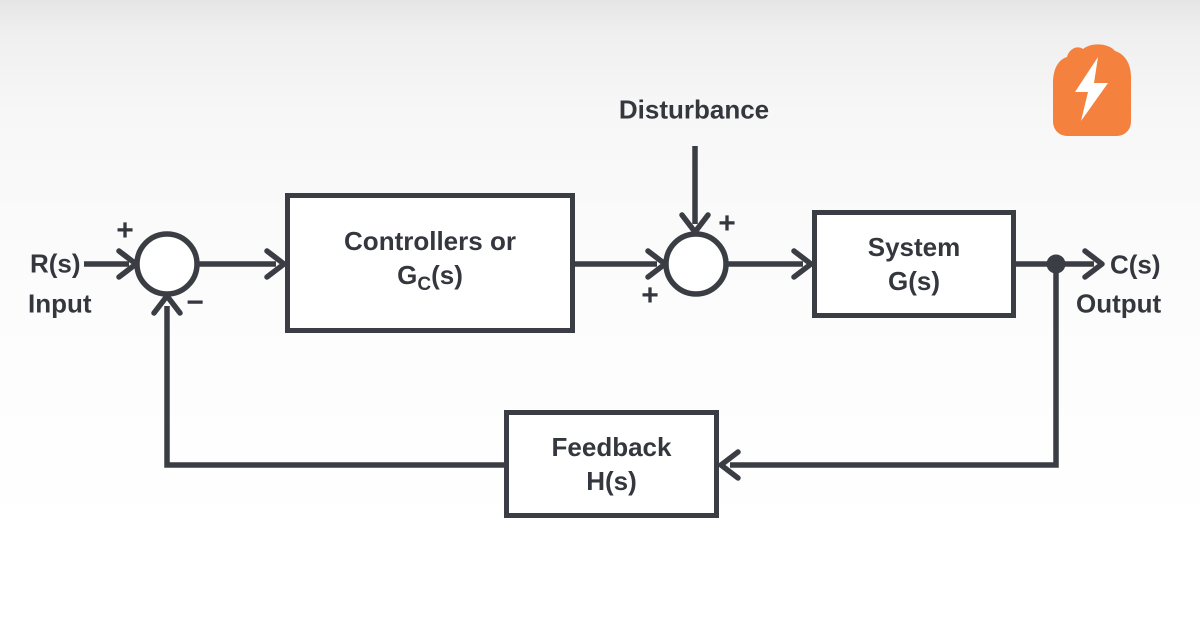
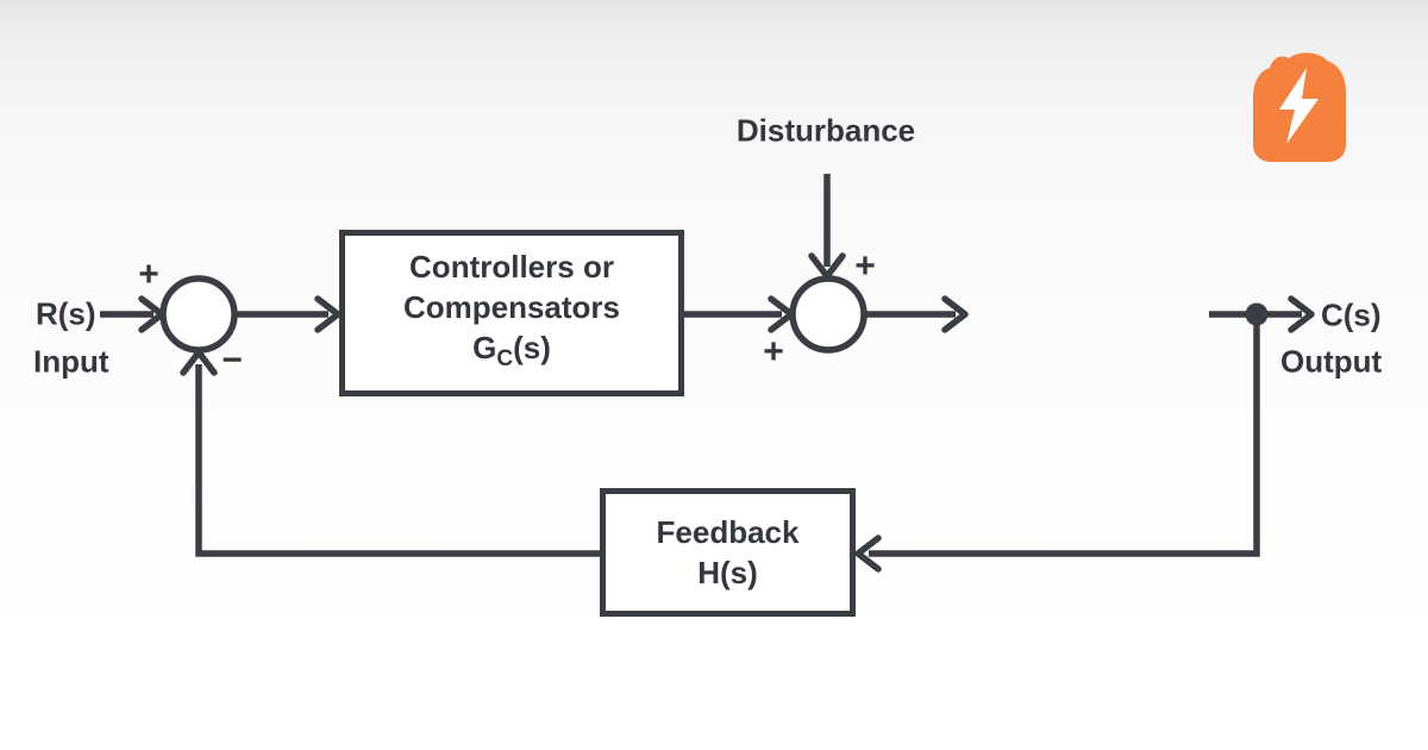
  Controllers or
+ Compensators
  GC(s)
- System
- G(s)
  Feedback
  H(s)
  R(s)
  Input
  Disturbance
  C(s)
  Output
  +
  −
  +
  +
